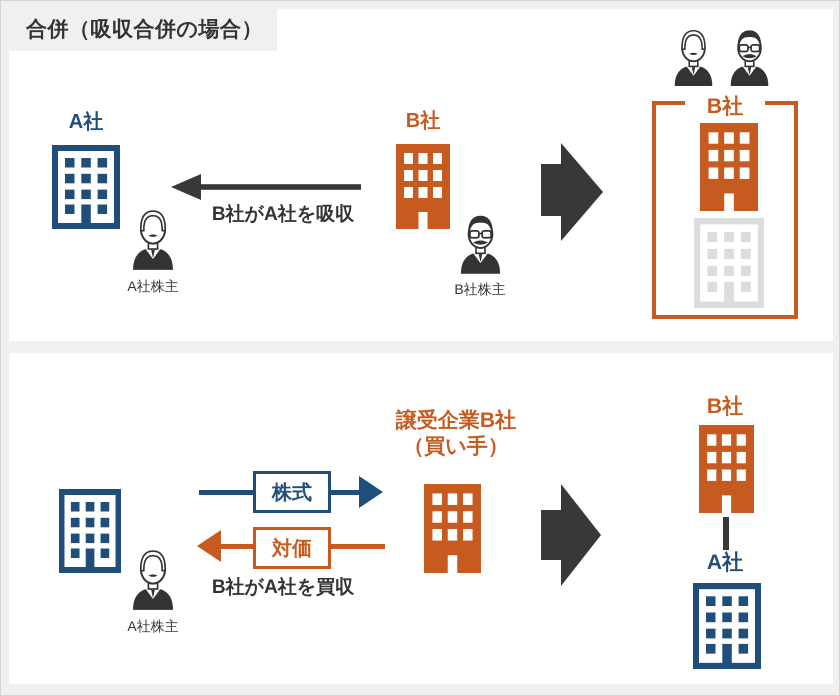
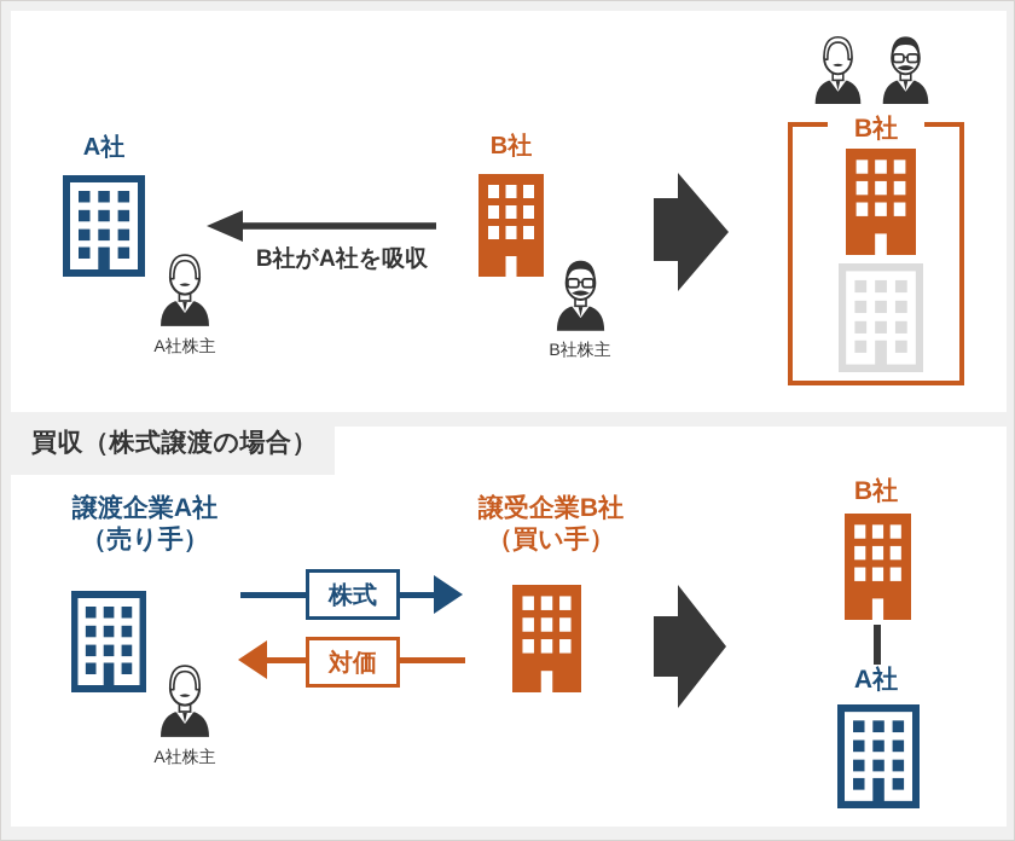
- 合併（吸収合併の場合）
  A社
  A社株主
  B社がA社を吸収
  B社
  B社株主
  B社
+ 買収（株式譲渡の場合）
+ 譲渡企業A社
+ （売り手）
  A社株主
  株式
  対価
- B社がA社を買収
  譲受企業B社
  （買い手）
  B社
  A社
